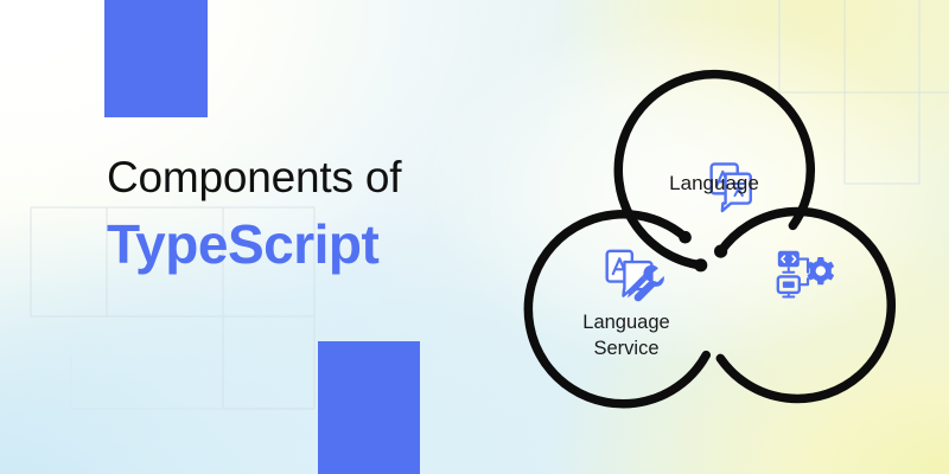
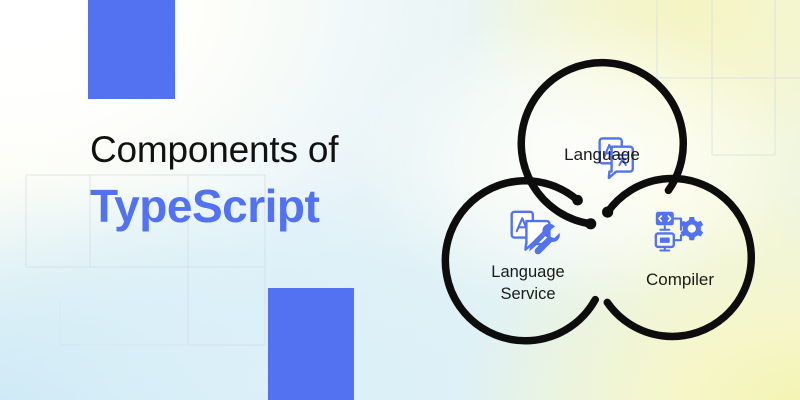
  Components of
  TypeScript
  Language
  Language
  Service
+ Compiler
